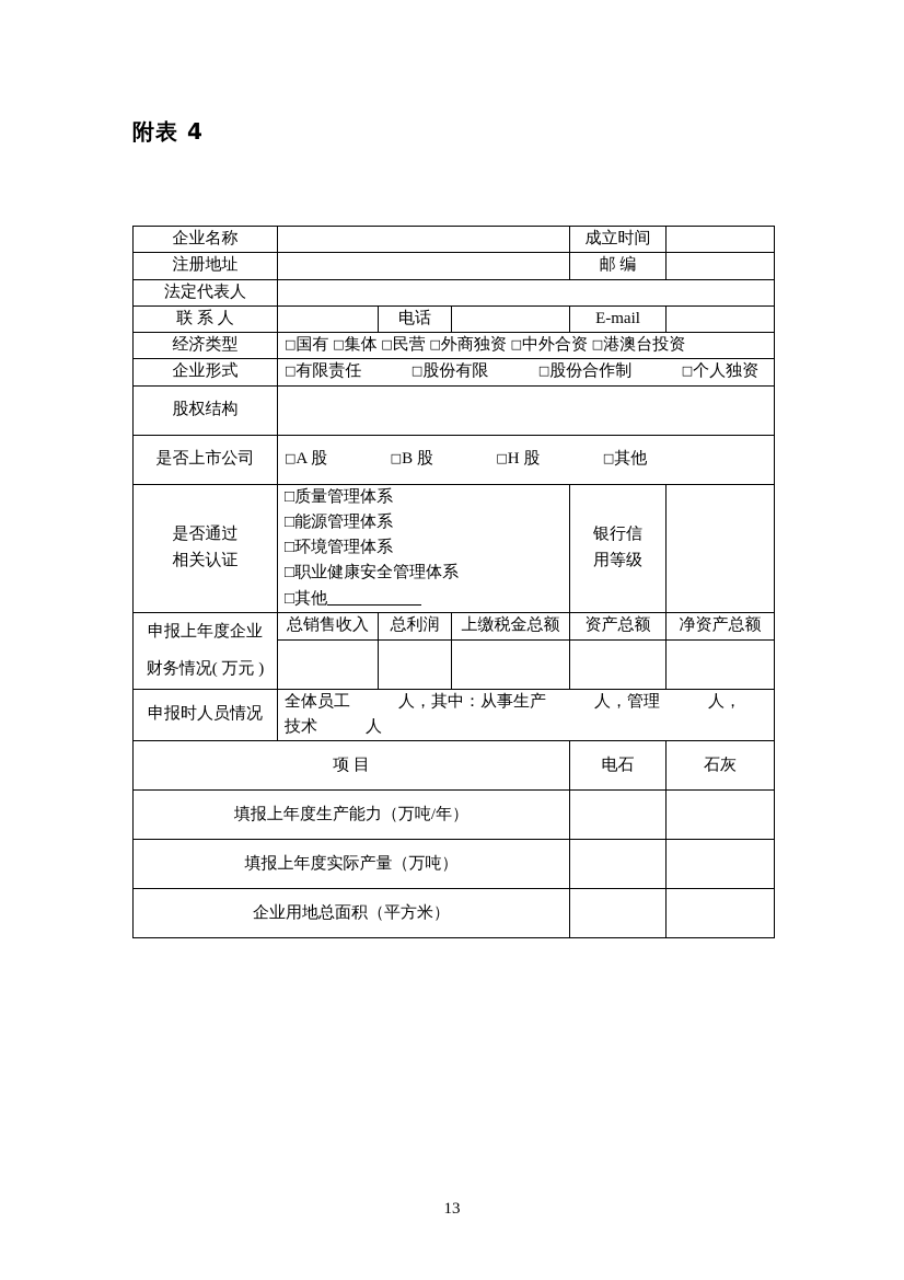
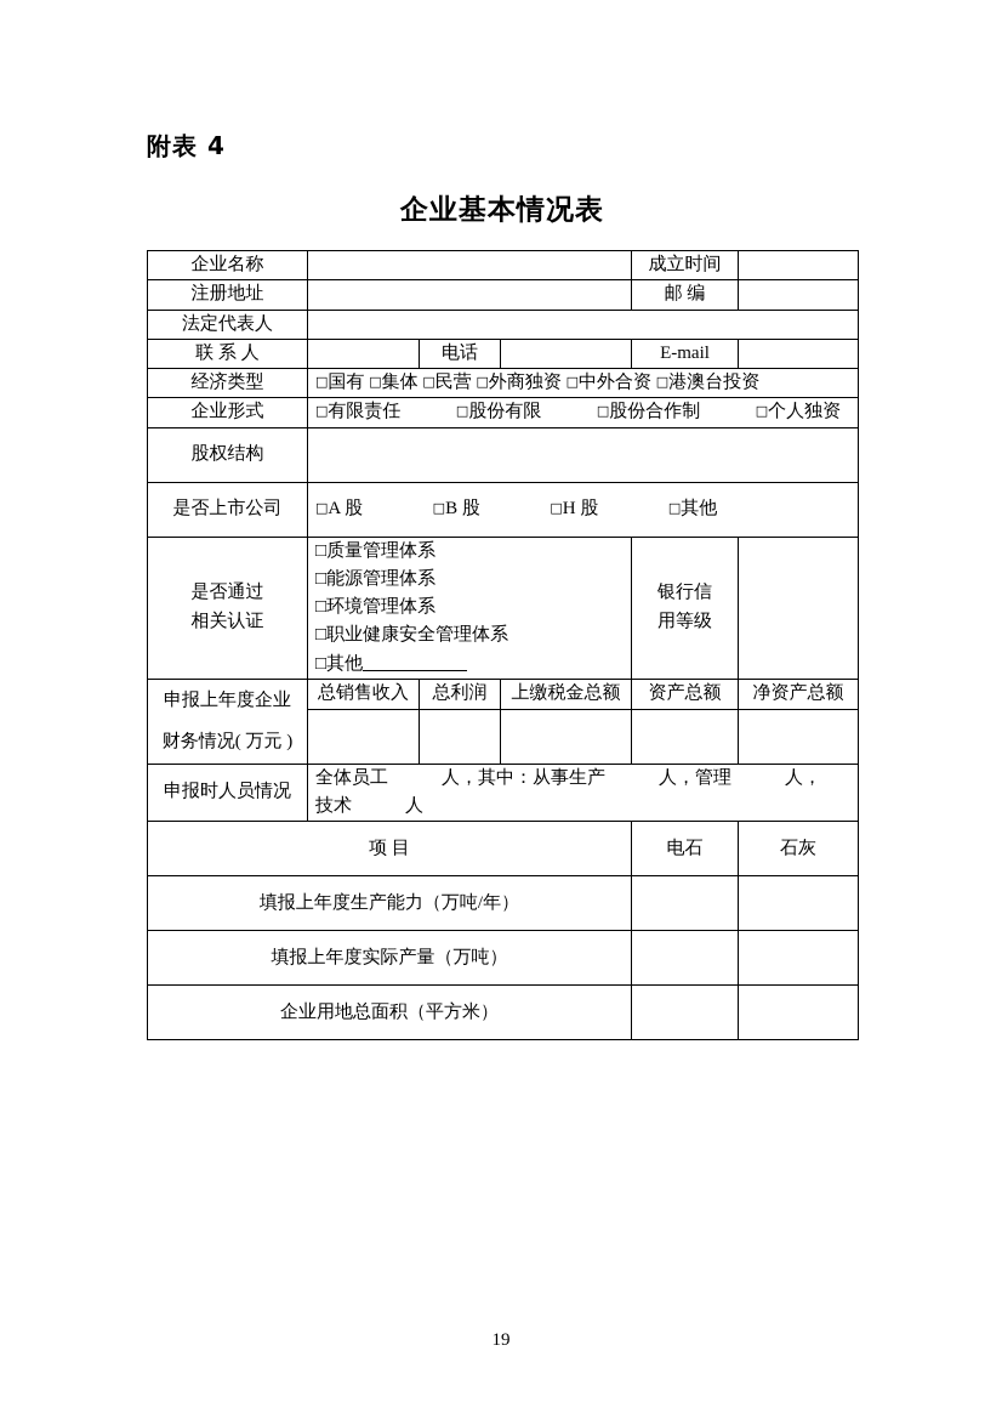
  附表 4
+ 企业基本情况表
  企业名称		成立时间
  注册地址		邮 编
  法定代表人
  联 系 人		电话		E-mail
  经济类型	□国有 □集体 □民营 □外商独资 □中外合资 □港澳台投资
  企业形式	□有限责任 □股份有限 □股份合作制 □个人独资
  股权结构
  是否上市公司	□A 股 □B 股 □H 股 □其他
  是否通过 相关认证	□质量管理体系 □能源管理体系 □环境管理体系 □职业健康安全管理体系 □其他	银行信 用等级
  申报上年度企业 财务情况( 万元 )	总销售收入	总利润	上缴税金总额	资产总额	净资产总额
  申报时人员情况	全体员工 人，其中：从事生产 人，管理 人， 技术 人
  项 目	电石	石灰
  填报上年度生产能力（万吨/年）
  填报上年度实际产量（万吨）
  企业用地总面积（平方米）
- 13
+ 19
